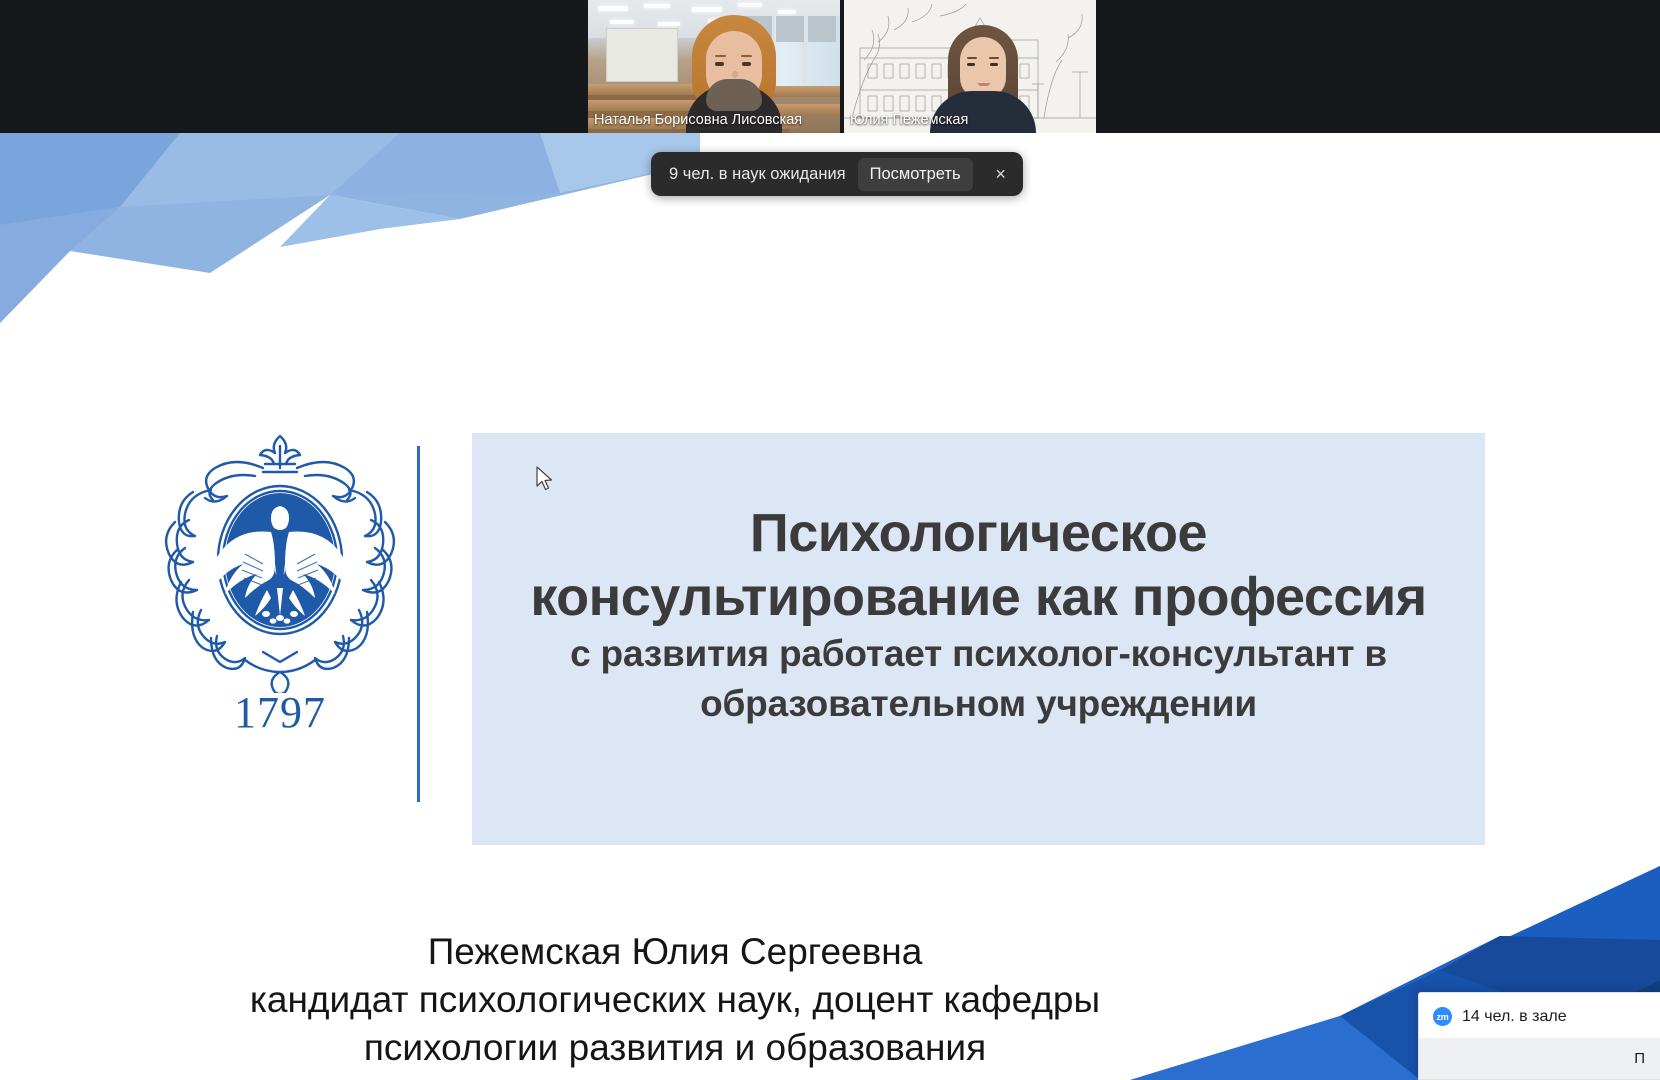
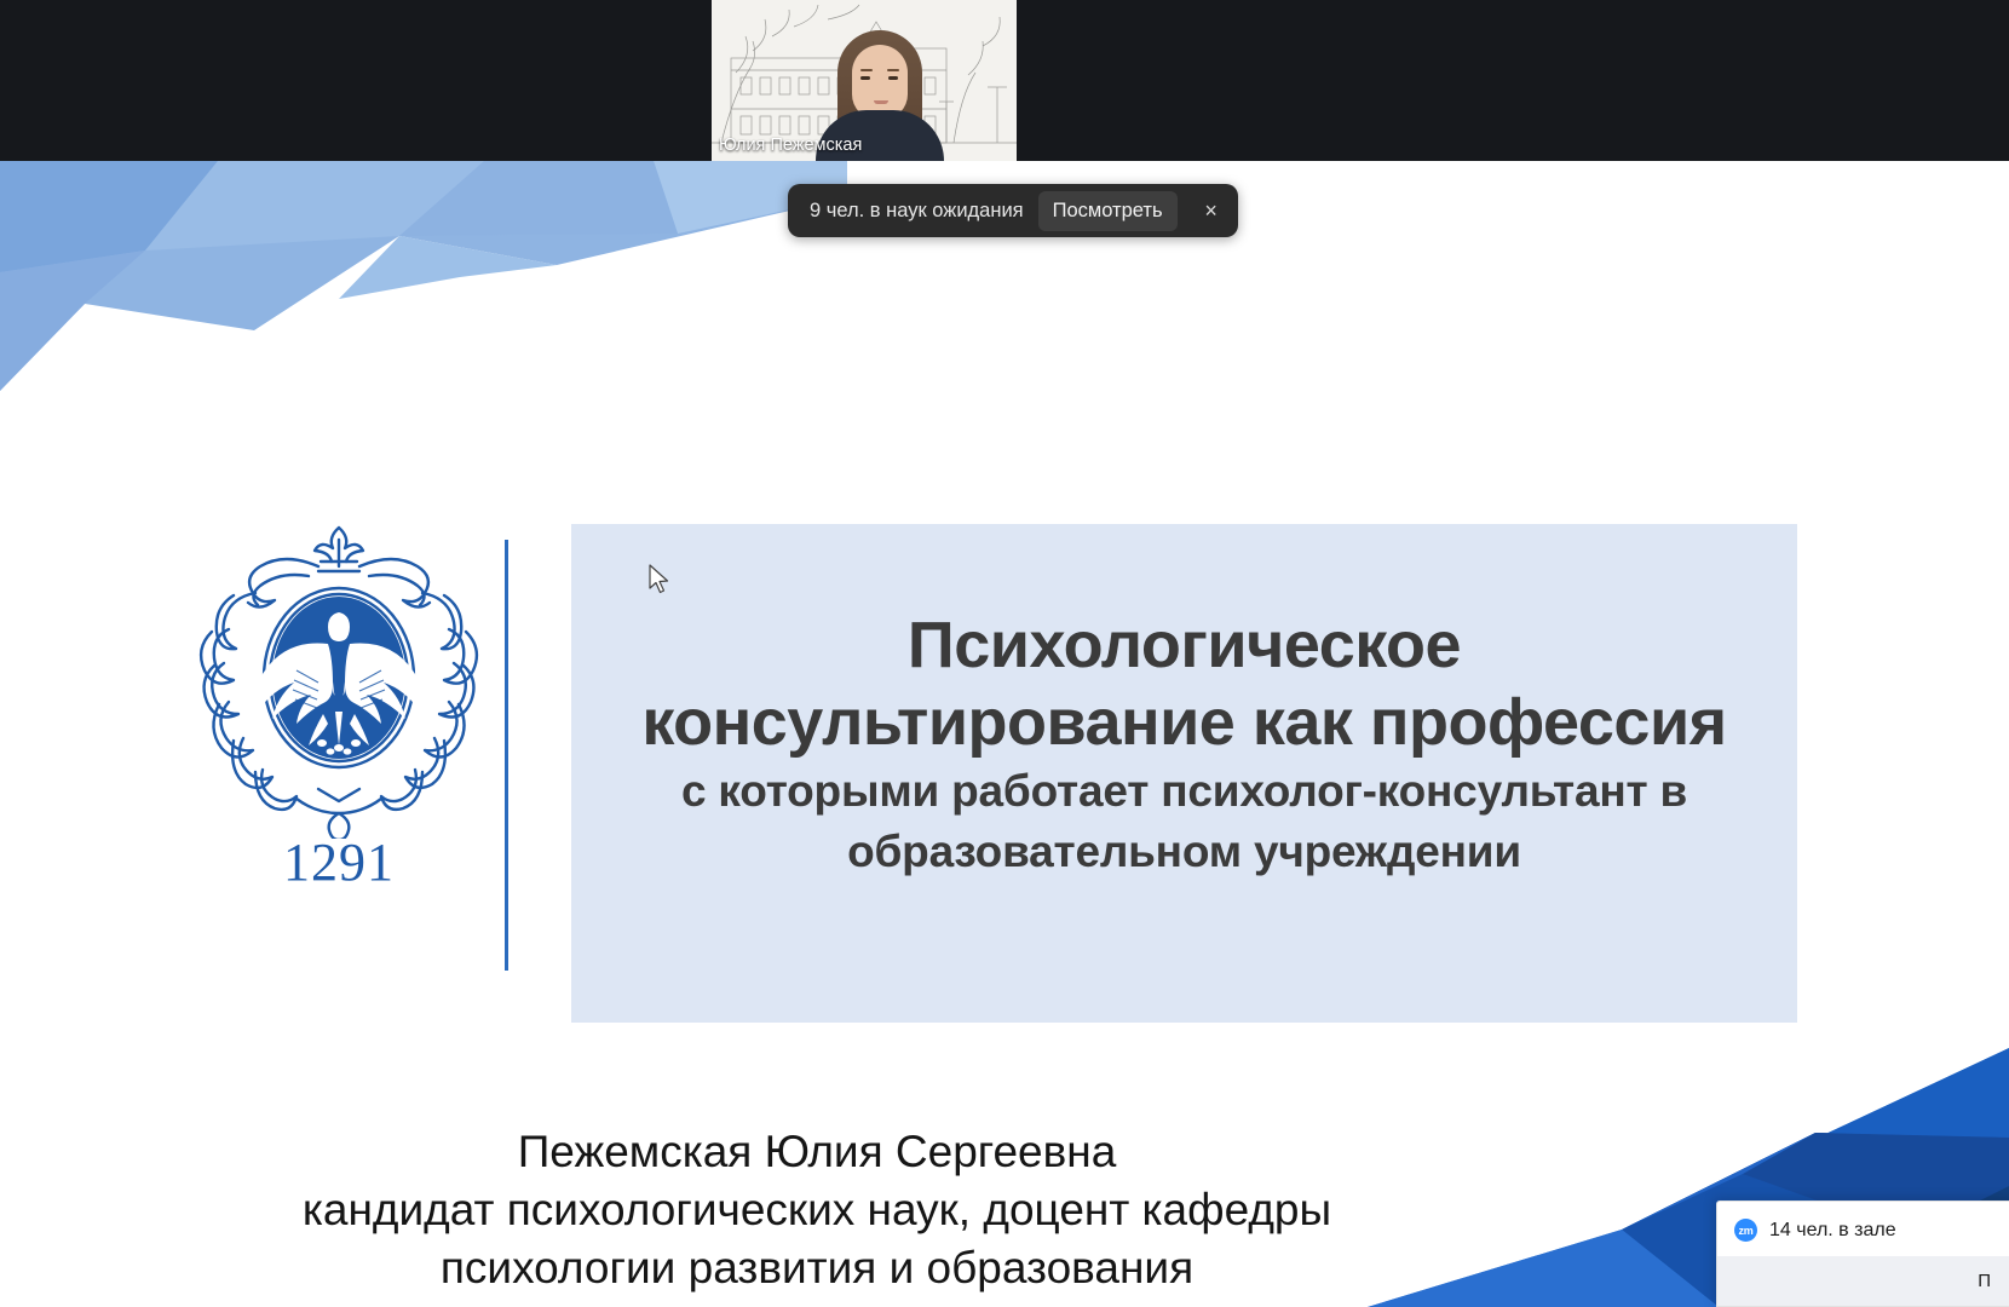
- Наталья Борисовна Лисовская
  Юлия Пежемская
  9 чел. в наук ожидания
  Посмотреть
  ×
- 1797
+ 1291
  Психологическое консультирование как профессия
- с развития работает психолог-консультант в
+ с которыми работает психолог-консультант в
  образовательном учреждении
  Пежемская Юлия Сергеевна
  кандидат психологических наук, доцент кафедры
  психологии развития и образования
  zm
  14 чел. в зале
  П
